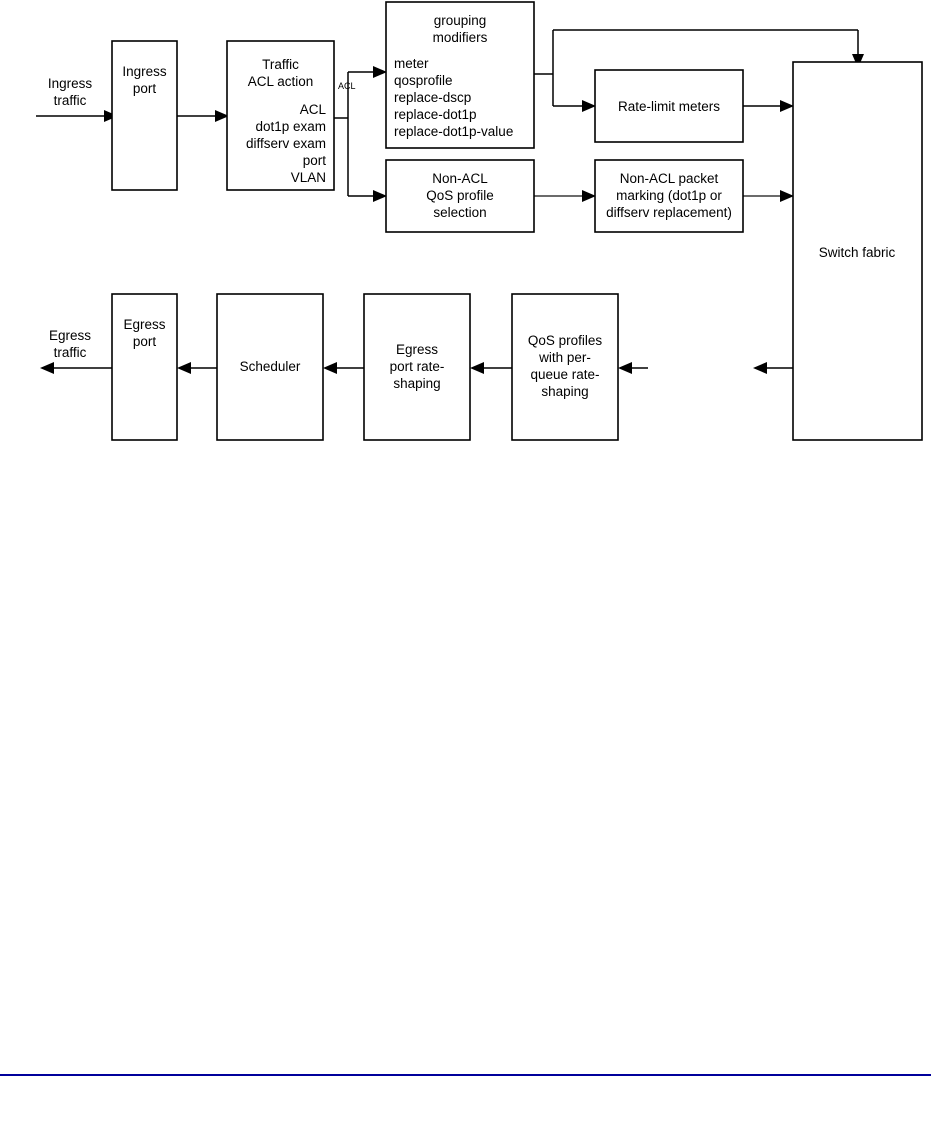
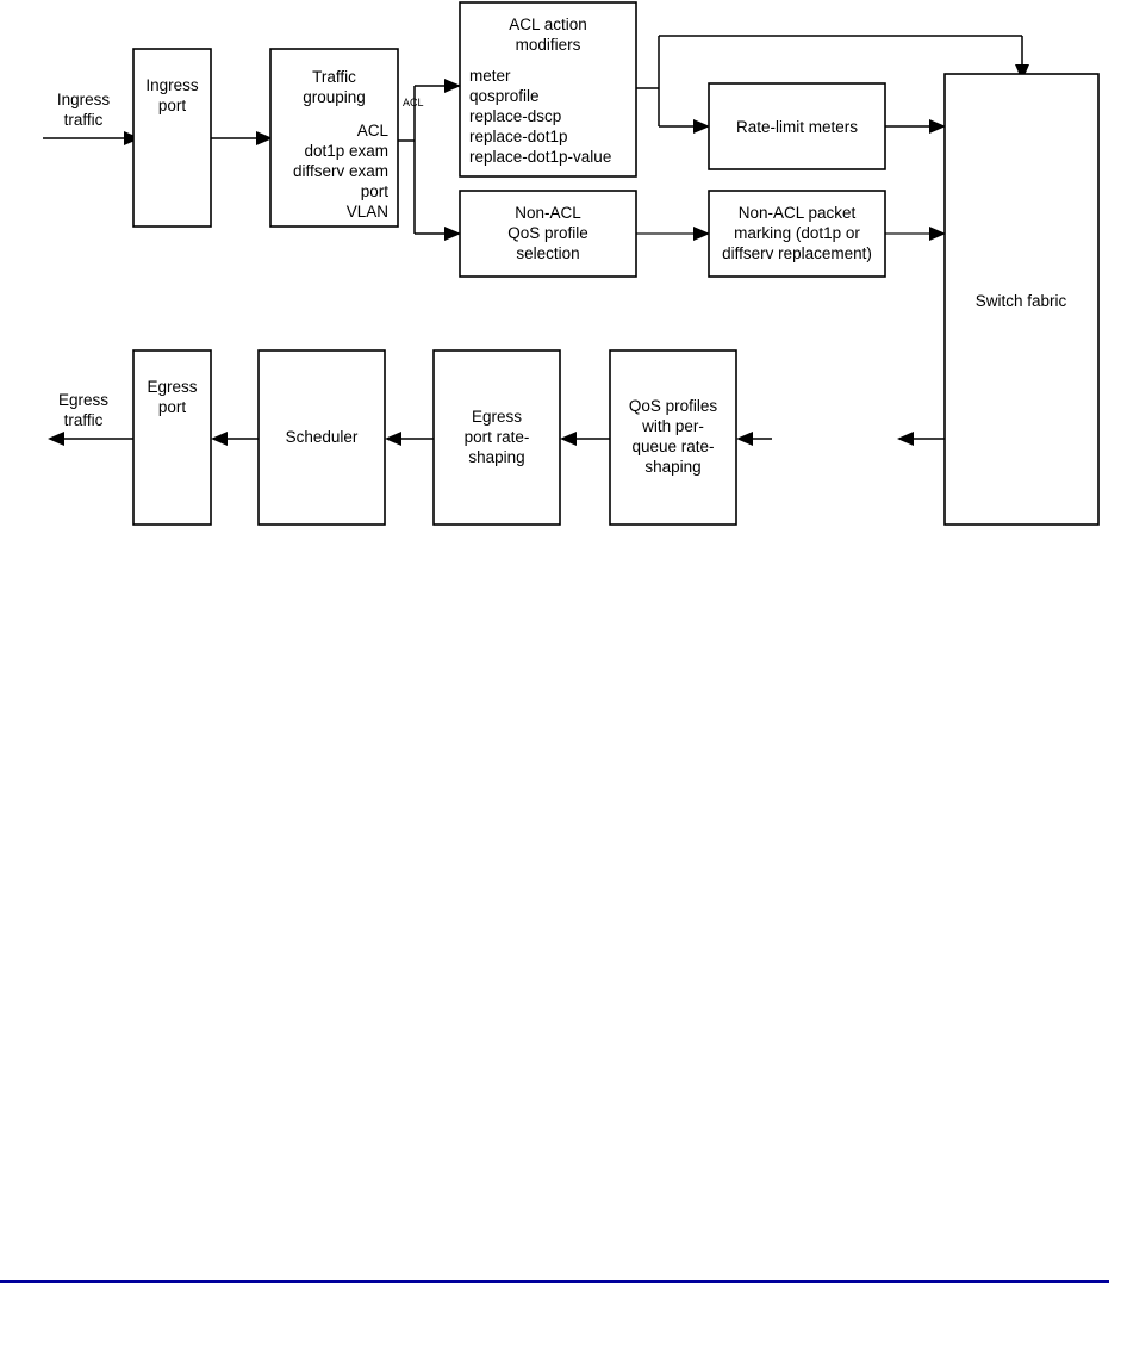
  ACL
  Ingress
  port
  Traffic
- ACL action
+ grouping
  ACL
  dot1p exam
  diffserv exam
  port
  VLAN
- grouping
+ ACL action
  modifiers
  meter
  qosprofile
  replace-dscp
  replace-dot1p
  replace-dot1p-value
  Non-ACL
  QoS profile
  selection
  Rate-limit meters
  Non-ACL packet
  marking (dot1p or
  diffserv replacement)
  Switch fabric
  QoS profiles
  with per-
  queue rate-
  shaping
  Egress
  port rate-
  shaping
  Scheduler
  Egress
  port
  Ingress
  traffic
  Egress
  traffic
